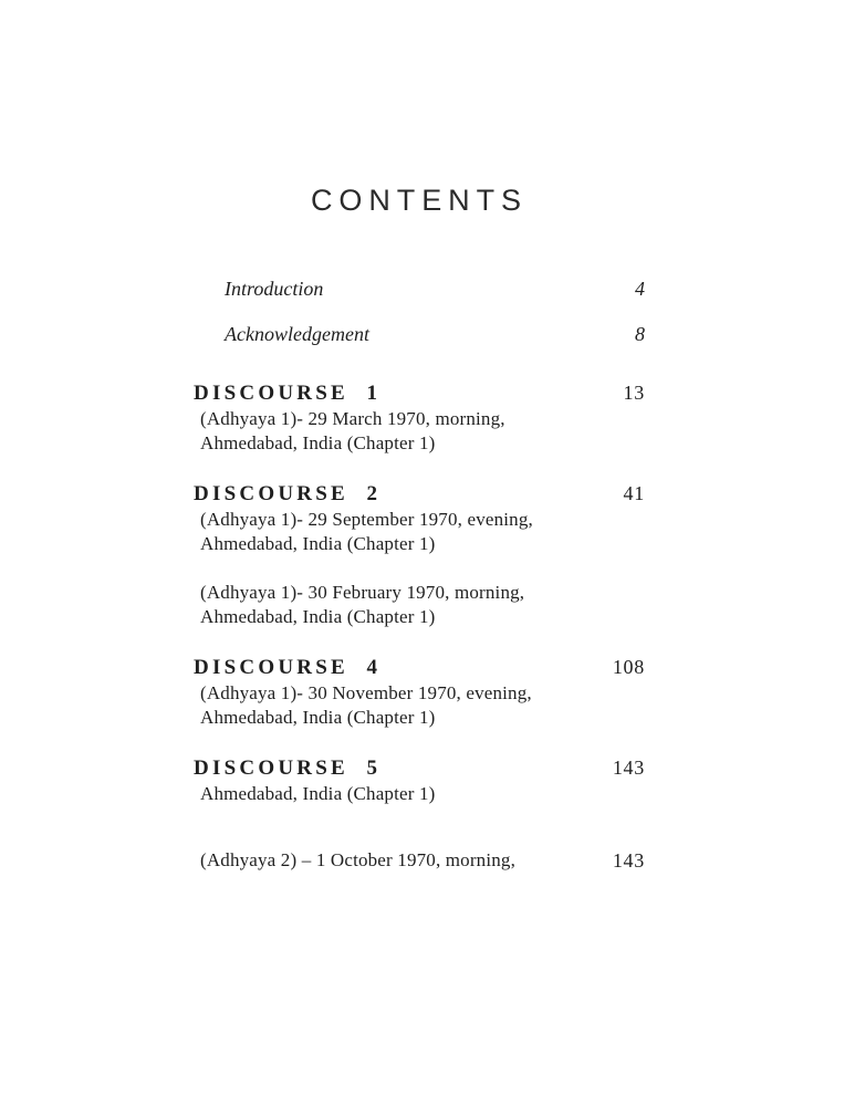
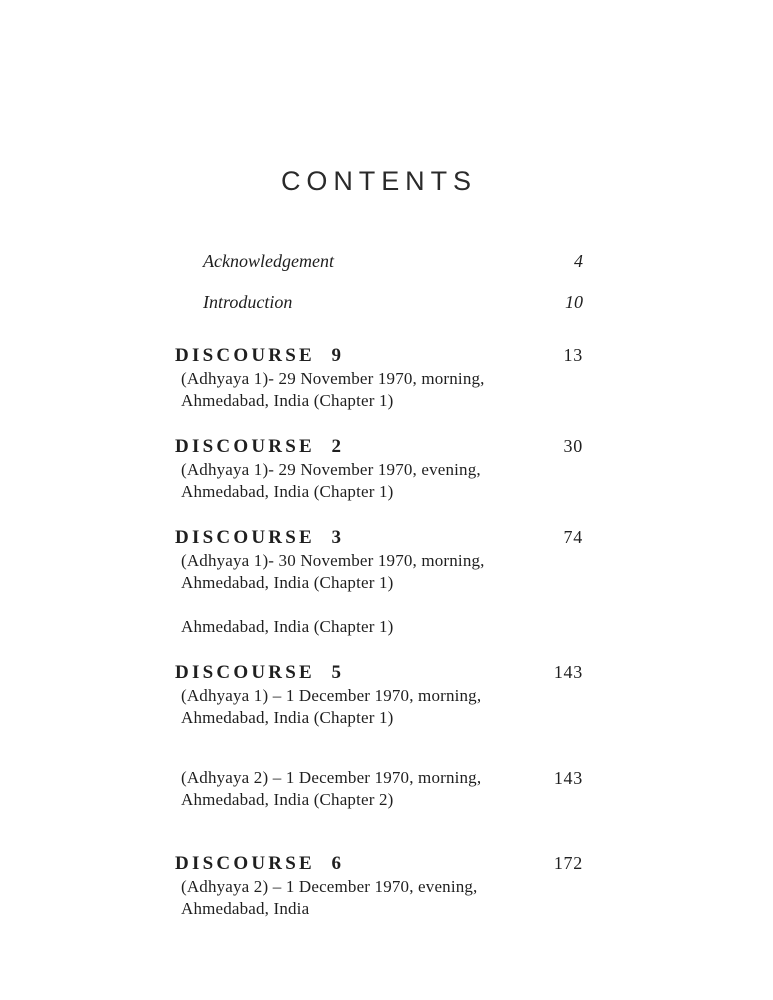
  CONTENTS
- Introduction
+ Acknowledgement
  4
- Acknowledgement
+ Introduction
- 8
+ 10
- DISCOURSE 1
+ DISCOURSE 9
  13
- (Adhyaya 1)- 29 March 1970, morning,
+ (Adhyaya 1)- 29 November 1970, morning,
  Ahmedabad, India (Chapter 1)
  DISCOURSE 2
- 41
+ 30
- (Adhyaya 1)- 29 September 1970, evening,
+ (Adhyaya 1)- 29 November 1970, evening,
  Ahmedabad, India (Chapter 1)
+ DISCOURSE 3
+ 74
- (Adhyaya 1)- 30 February 1970, morning,
+ (Adhyaya 1)- 30 November 1970, morning,
  Ahmedabad, India (Chapter 1)
- DISCOURSE 4
- 108
- (Adhyaya 1)- 30 November 1970, evening,
  Ahmedabad, India (Chapter 1)
  DISCOURSE 5
  143
+ (Adhyaya 1) – 1 December 1970, morning,
  Ahmedabad, India (Chapter 1)
- (Adhyaya 2) – 1 October 1970, morning,
+ (Adhyaya 2) – 1 December 1970, morning,
+ Ahmedabad, India (Chapter 2)
  143
+ DISCOURSE 6
+ 172
+ (Adhyaya 2) – 1 December 1970, evening,
+ Ahmedabad, India
